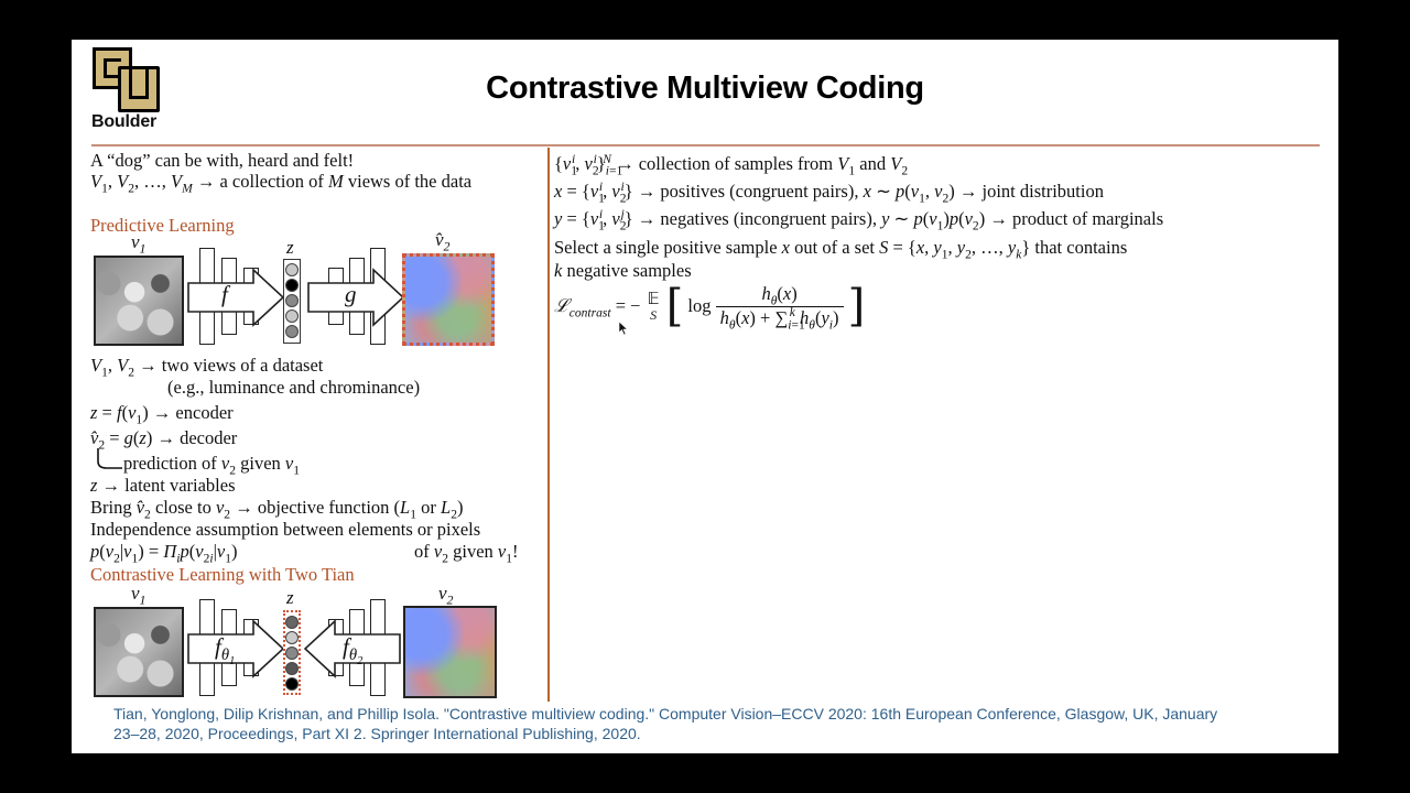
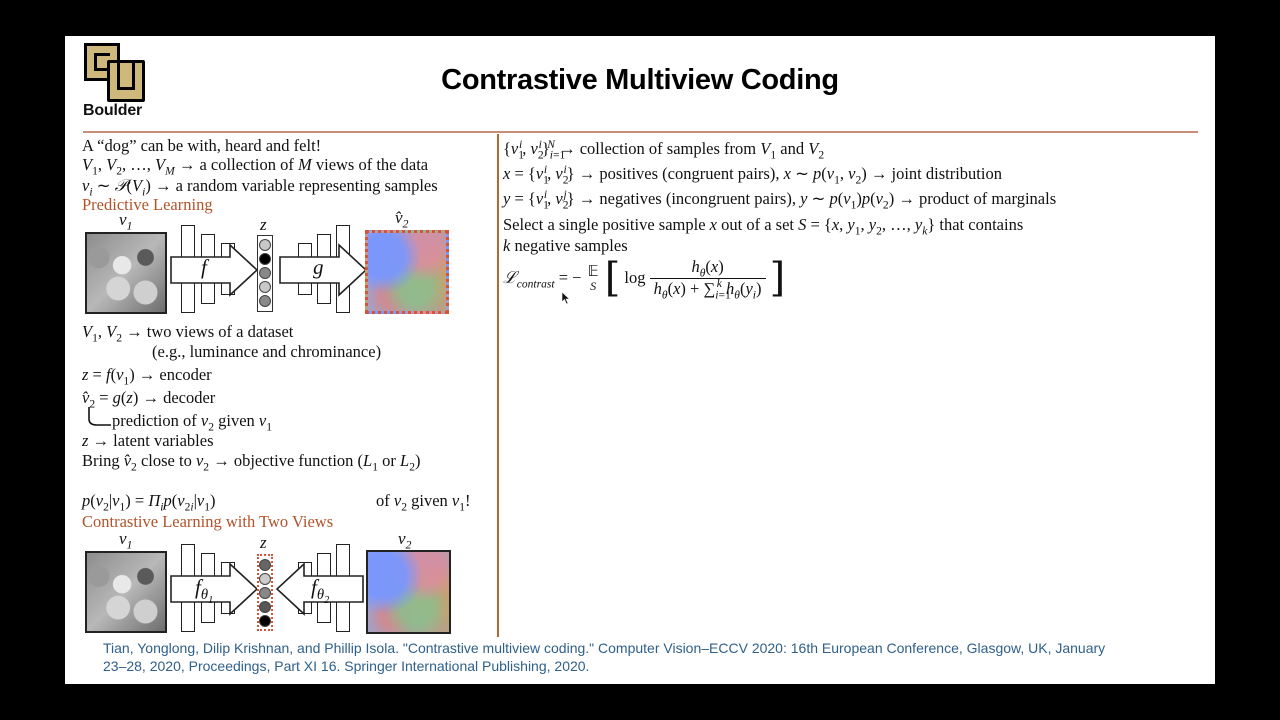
  Boulder
  Contrastive Multiview Coding
  A “dog” can be with, heard and felt!
  V1, V2, …, VM → a collection of M views of the data
+ vi ∼ 𝒫(Vi) → a random variable representing samples
  Predictive Learning
  v1
  f
  z
  g
  v̂2
  V1, V2 → two views of a dataset
  (e.g., luminance and chrominance)
  z = f(v1) → encoder
  v̂2 = g(z) → decoder
  prediction of v2 given v1
  z → latent variables
  Bring v̂2 close to v2 → objective function (L1 or L2)
- Independence assumption between elements or pixels
  p(v2|v1) = Πip(v2i|v1)
  of v2 given v1!
- Contrastive Learning with Two Tian
+ Contrastive Learning with Two Views
  v1
  fθ1
  z
  fθ2
  v2
  {v1i, v2i}i=1N → collection of samples from V1 and V2
  x = {v1i, v2i} → positives (congruent pairs), x ∼ p(v1, v2) → joint distribution
  y = {v1i, v2j} → negatives (incongruent pairs), y ∼ p(v1)p(v2) → product of marginals
  Select a single positive sample x out of a set S = {x, y1, y2, …, yk} that contains
  k negative samples
  ℒcontrast = −
  𝔼
  S
  [ log
  hθ(x)
  hθ(x) + ∑i=1k hθ(yi)
  ]
  Tian, Yonglong, Dilip Krishnan, and Phillip Isola. "Contrastive multiview coding." Computer Vision–ECCV 2020: 16th European Conference, Glasgow, UK, January
- 23–28, 2020, Proceedings, Part XI 2. Springer International Publishing, 2020.
+ 23–28, 2020, Proceedings, Part XI 16. Springer International Publishing, 2020.
